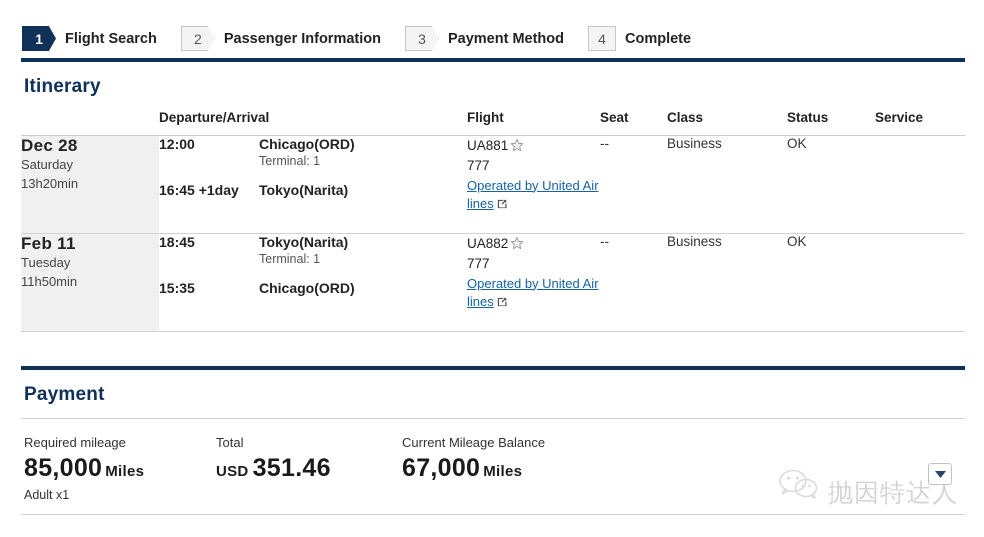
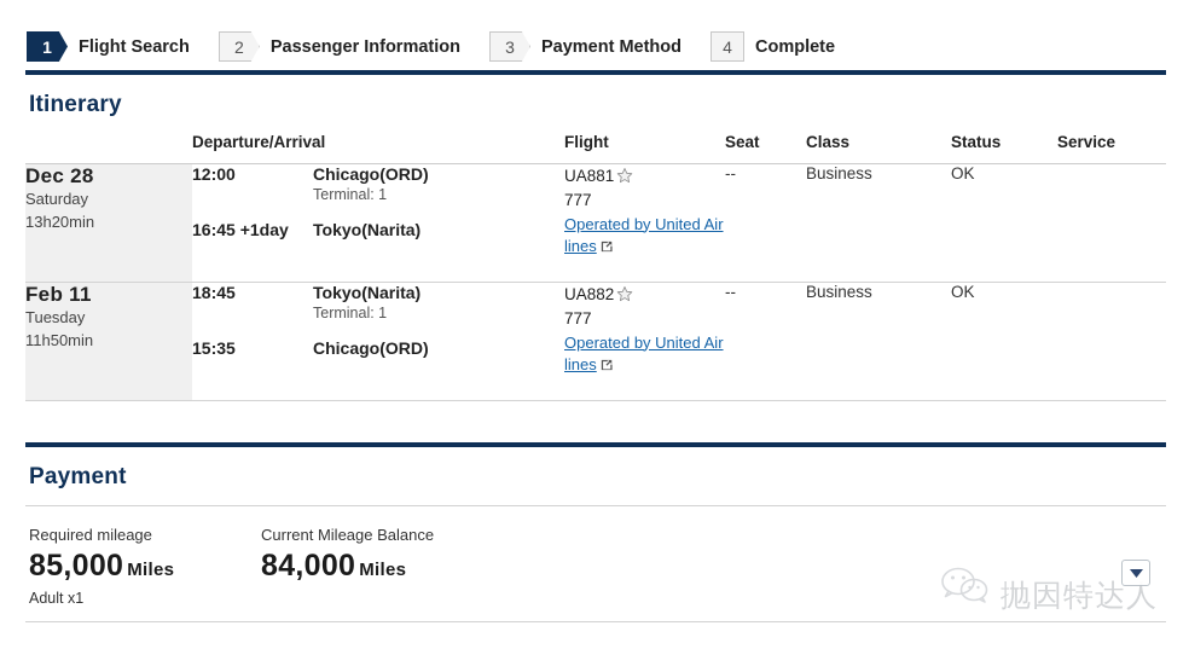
  1
  Flight Search
  2
  Passenger Information
  3
  Payment Method
  4
  Complete
  Itinerary
  	Departure/Arrival	Flight	Seat	Class	Status	Service
  Dec 28 Saturday 13h20min	12:00 Chicago(ORD) Terminal: 1 16:45 +1day Tokyo(Narita)	UA881 777 Operated by United Airlines	--	Business	OK
  Feb 11 Tuesday 11h50min	18:45 Tokyo(Narita) Terminal: 1 15:35 Chicago(ORD)	UA882 777 Operated by United Airlines	--	Business	OK
  Payment
  Required mileage
  85,000 Miles
  Adult x1
- Total
- USD 351.46
  Current Mileage Balance
- 67,000 Miles
+ 84,000 Miles
  抛因特达人
